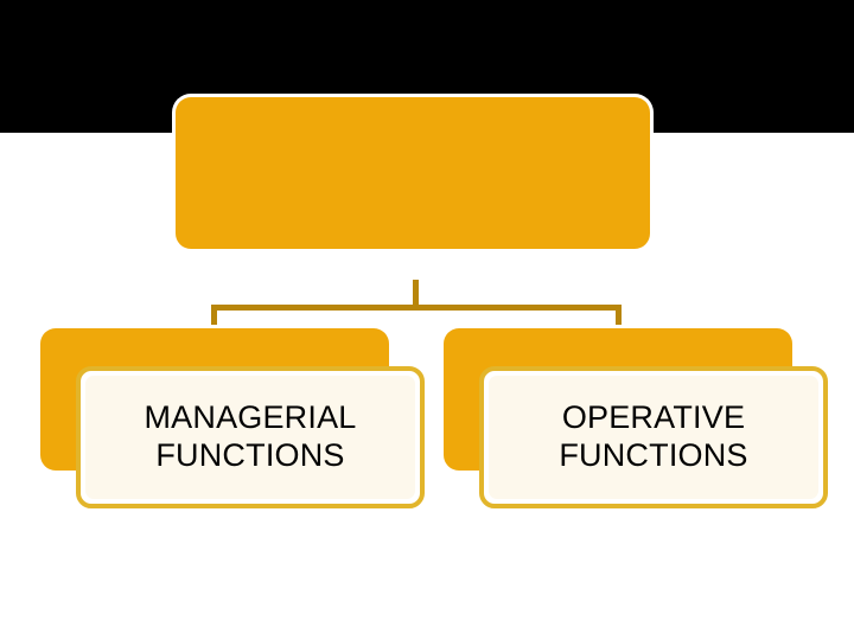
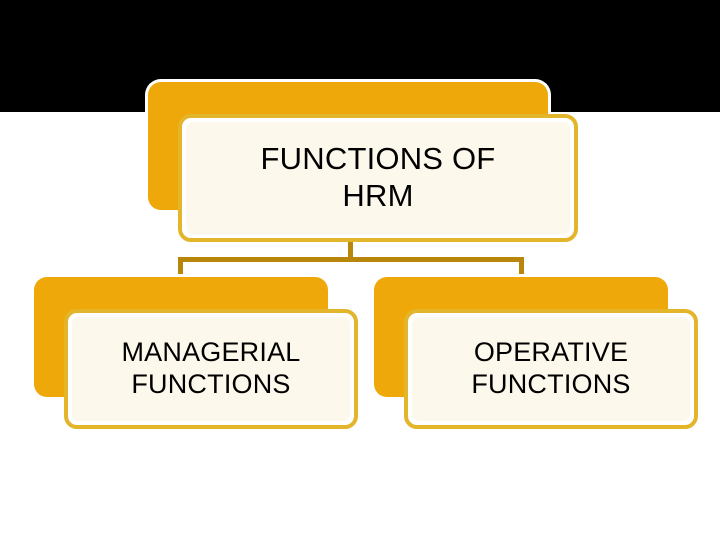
+ FUNCTIONS OF
+ HRM
  MANAGERIAL
  FUNCTIONS
  OPERATIVE
  FUNCTIONS
